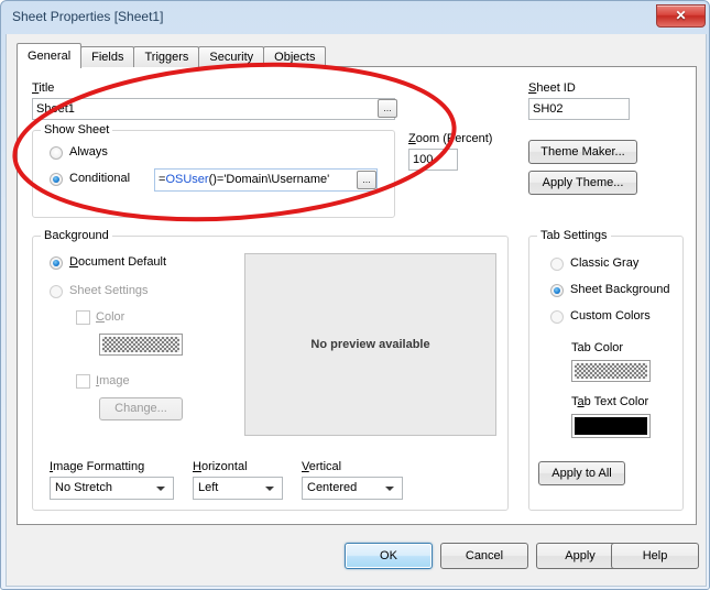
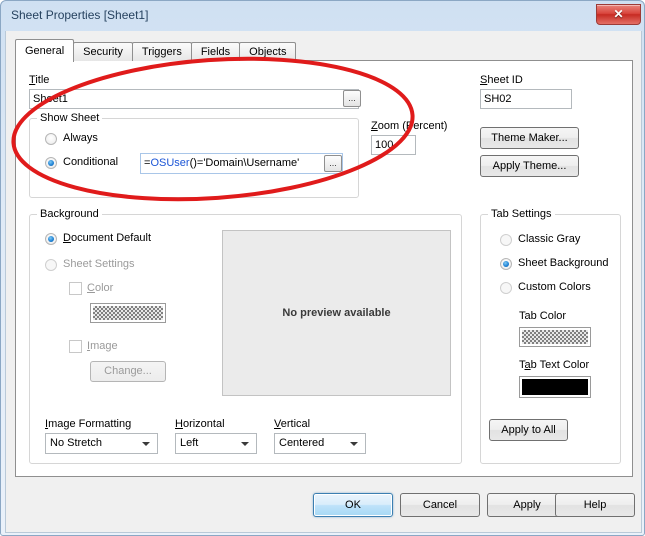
  Sheet Properties [Sheet1]
  ✕
  General
- Fields
+ Security
  Triggers
- Security
+ Fields
  Objects
  Title
  Shet1
  ...
  Show Sheet
  Always
  Conditional
  =OSUser()='Domain\Username'
  ...
  Zoom (ercent)
  100
  Sheet ID
  SH02
  Theme Maker...
  Apply Theme...
  Background
  Document Default
  Sheet Settings
  Color
  Image
  Change...
  No preview available
  Image Formatting
  No Stretch
  Horizontal
  Left
  Vertical
  Centered
  Tab Settings
  Classic Gray
  Sheet Background
  Custom Colors
  Tab Color
  Tab Text Color
  Apply to All
  OK
  Cancel
  Apply
  Help
